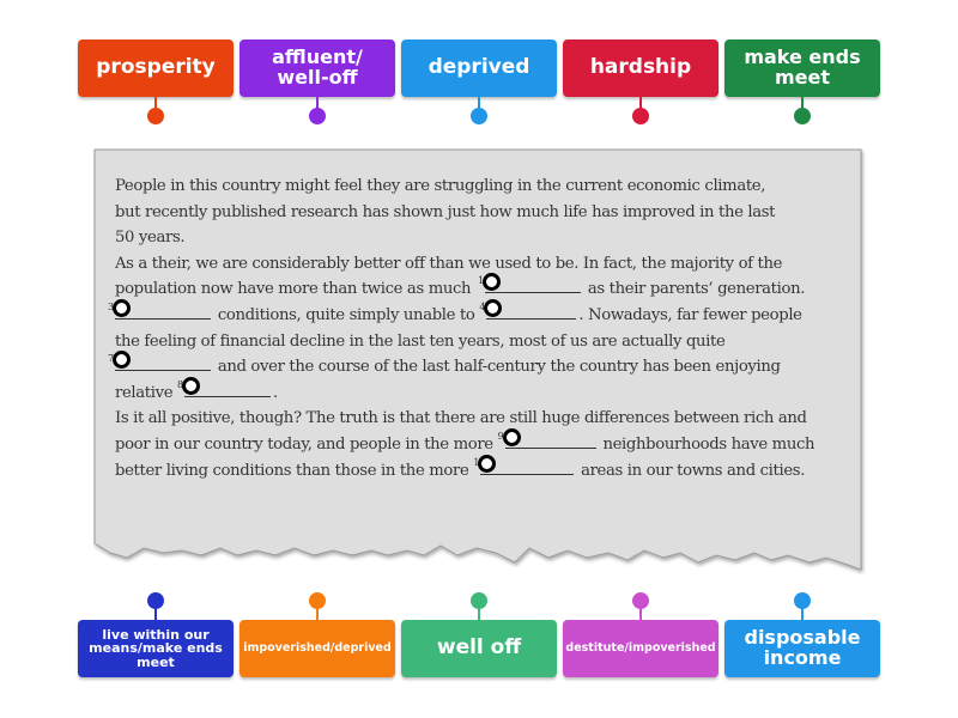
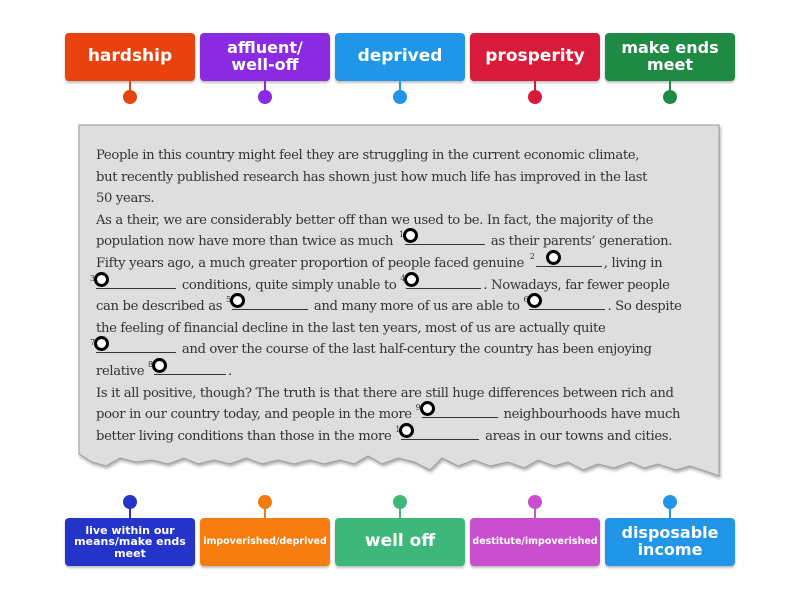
- prosperity
+ hardship
  affluent/ well-off
  deprived
- hardship
+ prosperity
  make ends meet
  People in this country might feel they are struggling in the current economic climate,
  but recently published research has shown just how much life has improved in the last
  50 years.
  As a their, we are considerably better off than we used to be. In fact, the majority of the
  population now have more than twice as much
  1
  as their parents’ generation.
+ Fifty years ago, a much greater proportion of people faced genuine
+ 2
+ , living in
  3
  conditions, quite simply unable to
  4
  . Nowadays, far fewer people
+ can be described as
+ 5
+ and many more of us are able to
+ 6
+ . So despite
  the feeling of financial decline in the last ten years, most of us are actually quite
  7
  and over the course of the last half-century the country has been enjoying
  relative
  8
  .
  Is it all positive, though? The truth is that there are still huge differences between rich and
  poor in our country today, and people in the more
  9
  neighbourhoods have much
  better living conditions than those in the more
  areas in our towns and cities.
  live within our means/make ends meet
  impoverished/deprived
  well off
  destitute/impoverished
  disposable income
